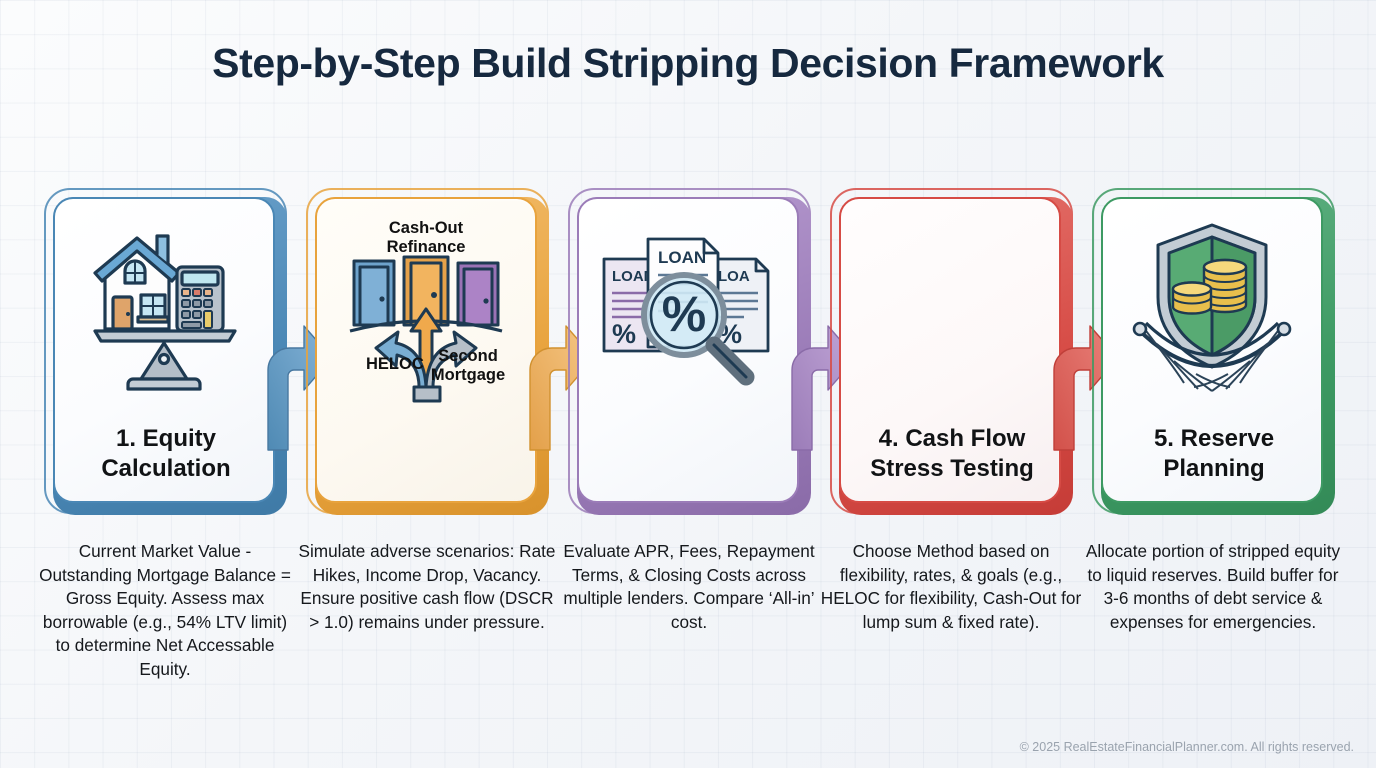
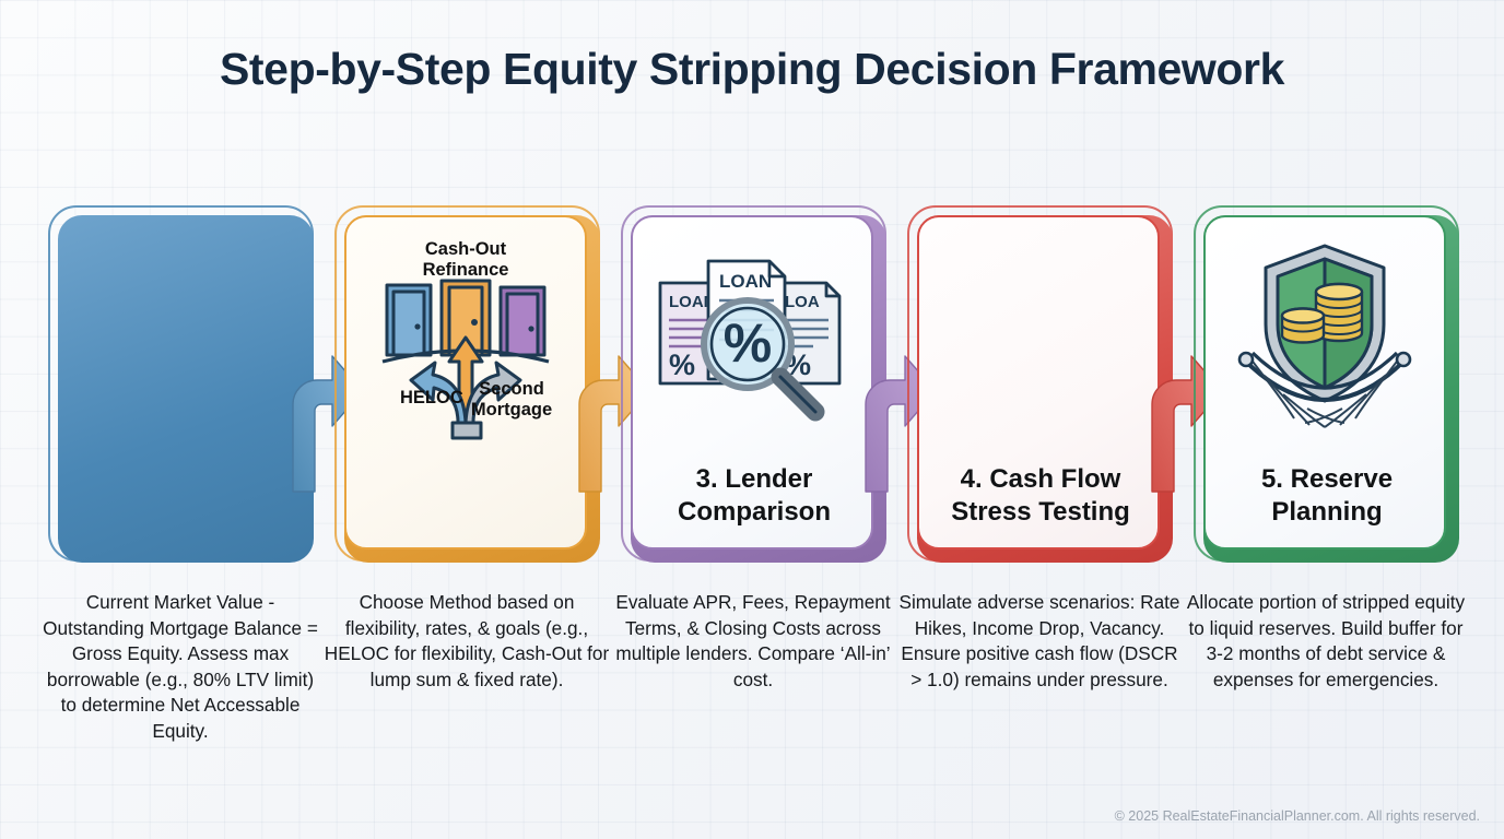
- Step-by-Step Build Stripping Decision Framework
+ Step-by-Step Equity Stripping Decision Framework
- 1. Equity
- Calculation
- Current Market Value - Outstanding Mortgage Balance = Gross Equity. Assess max borrowable (e.g., 54% LTV limit) to determine Net Accessable Equity.
+ Current Market Value - Outstanding Mortgage Balance = Gross Equity. Assess max borrowable (e.g., 80% LTV limit) to determine Net Accessable Equity.
  Cash-Out
  Refinance
  HELOC
  Second
  Mortgage
- Simulate adverse scenarios: Rate Hikes, Income Drop, Vacancy. Ensure positive cash flow (DSCR > 1.0) remains under pressure.
+ Choose Method based on flexibility, rates, & goals (e.g., HELOC for flexibility, Cash-Out for lump sum & fixed rate).
  LOA
  %
  LOA
  %
  LOAN
  %
+ 3. Lender
+ Comparison
  Evaluate APR, Fees, Repayment Terms, & Closing Costs across multiple lenders. Compare ‘All-in’ cost.
  4. Cash Flow
  Stress Testing
- Choose Method based on flexibility, rates, & goals (e.g., HELOC for flexibility, Cash-Out for lump sum & fixed rate).
+ Simulate adverse scenarios: Rate Hikes, Income Drop, Vacancy. Ensure positive cash flow (DSCR > 1.0) remains under pressure.
  5. Reserve
  Planning
- Allocate portion of stripped equity to liquid reserves. Build buffer for 3-6 months of debt service & expenses for emergencies.
+ Allocate portion of stripped equity to liquid reserves. Build buffer for 3-2 months of debt service & expenses for emergencies.
  © 2025 RealEstateFinancialPlanner.com. All rights reserved.
